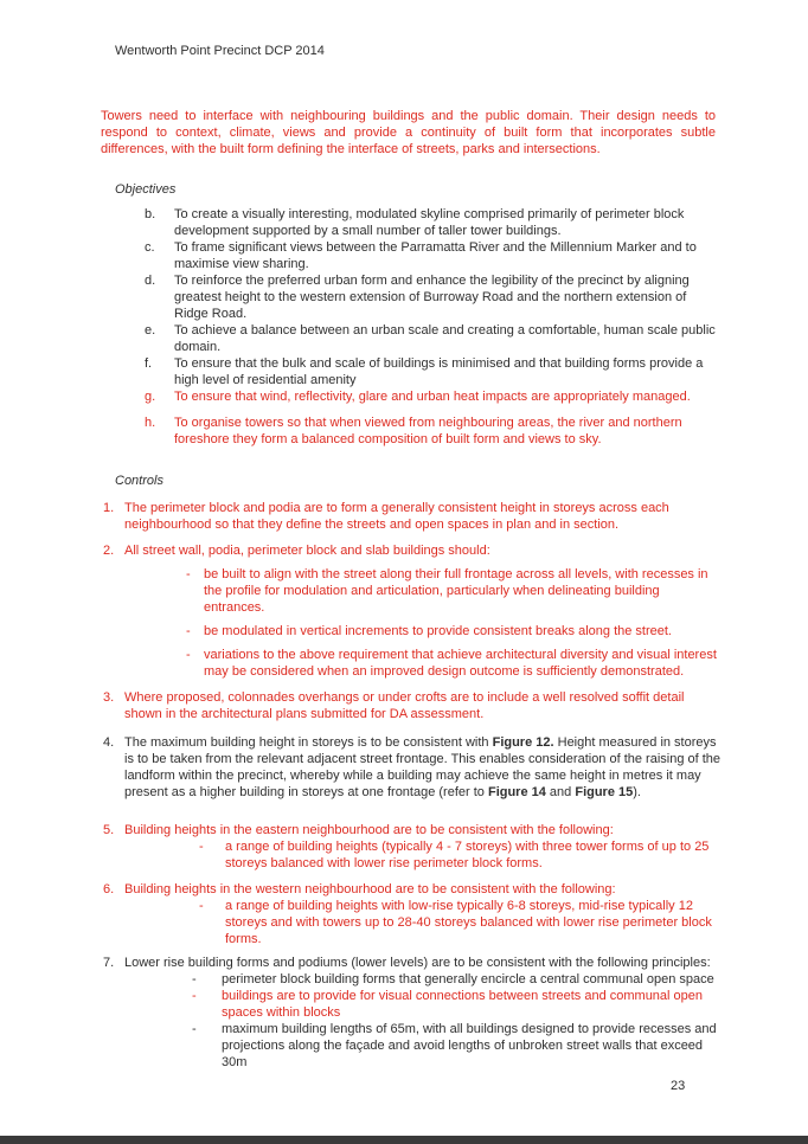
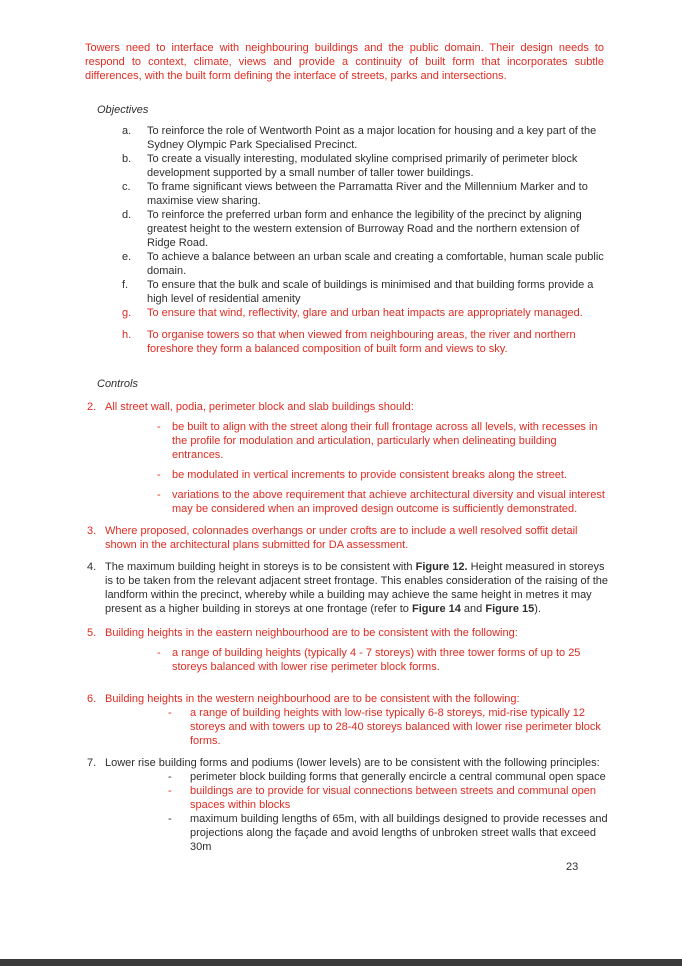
- Wentworth Point Precinct DCP 2014
  Towers need to interface with neighbouring buildings and the public domain. Their design needs to respond to context, climate, views and provide a continuity of built form that incorporates subtle differences, with the built form defining the interface of streets, parks and intersections.
  Objectives
+ a.
+ To reinforce the role of Wentworth Point as a major location for housing and a key part of the Sydney Olympic Park Specialised Precinct.
  b.
  To create a visually interesting, modulated skyline comprised primarily of perimeter block development supported by a small number of taller tower buildings.
  c.
  To frame significant views between the Parramatta River and the Millennium Marker and to maximise view sharing.
  d.
  To reinforce the preferred urban form and enhance the legibility of the precinct by aligning greatest height to the western extension of Burroway Road and the northern extension of Ridge Road.
  e.
  To achieve a balance between an urban scale and creating a comfortable, human scale public domain.
  f.
  To ensure that the bulk and scale of buildings is minimised and that building forms provide a high level of residential amenity
  g.
  To ensure that wind, reflectivity, glare and urban heat impacts are appropriately managed.
  h.
  To organise towers so that when viewed from neighbouring areas, the river and northern foreshore they form a balanced composition of built form and views to sky.
  Controls
- 1.
- The perimeter block and podia are to form a generally consistent height in storeys across each neighbourhood so that they define the streets and open spaces in plan and in section.
  2.
  All street wall, podia, perimeter block and slab buildings should:
  -
  be built to align with the street along their full frontage across all levels, with recesses in the profile for modulation and articulation, particularly when delineating building entrances.
  -
  be modulated in vertical increments to provide consistent breaks along the street.
  -
  variations to the above requirement that achieve architectural diversity and visual interest may be considered when an improved design outcome is sufficiently demonstrated.
  3.
  Where proposed, colonnades overhangs or under crofts are to include a well resolved soffit detail shown in the architectural plans submitted for DA assessment.
  4.
  The maximum building height in storeys is to be consistent with Figure 12. Height measured in storeys is to be taken from the relevant adjacent street frontage. This enables consideration of the raising of the landform within the precinct, whereby while a building may achieve the same height in metres it may present as a higher building in storeys at one frontage (refer to Figure 14 and Figure 15).
  5.
  Building heights in the eastern neighbourhood are to be consistent with the following:
  -
  a range of building heights (typically 4 - 7 storeys) with three tower forms of up to 25 storeys balanced with lower rise perimeter block forms.
  6.
  Building heights in the western neighbourhood are to be consistent with the following:
  -
  a range of building heights with low-rise typically 6-8 storeys, mid-rise typically 12 storeys and with towers up to 28-40 storeys balanced with lower rise perimeter block forms.
  7.
  Lower rise building forms and podiums (lower levels) are to be consistent with the following principles:
  -
  perimeter block building forms that generally encircle a central communal open space
  -
  buildings are to provide for visual connections between streets and communal open spaces within blocks
  -
  maximum building lengths of 65m, with all buildings designed to provide recesses and projections along the façade and avoid lengths of unbroken street walls that exceed 30m
  23
